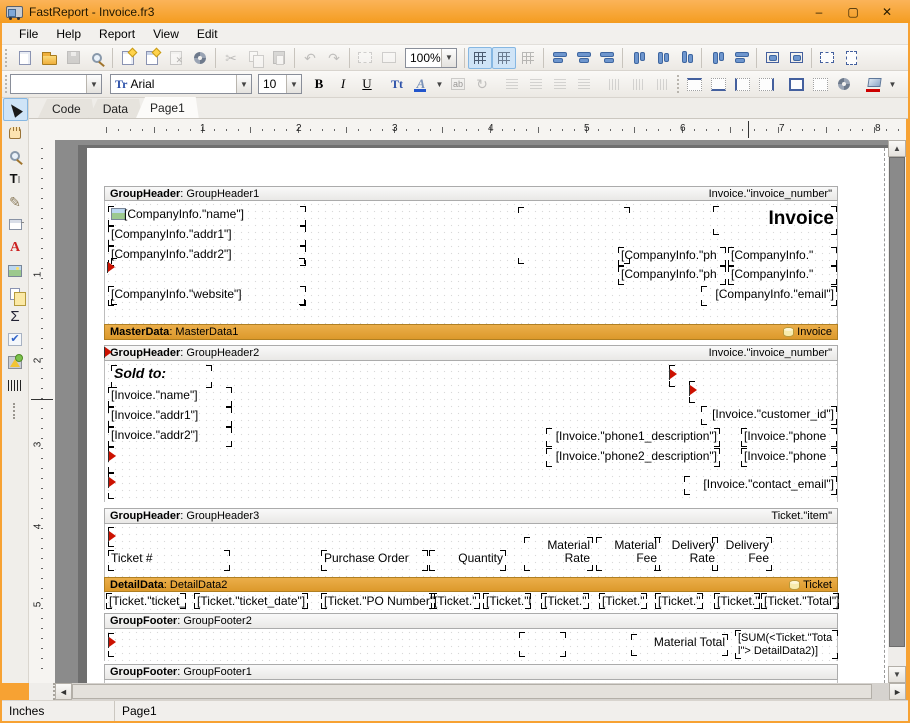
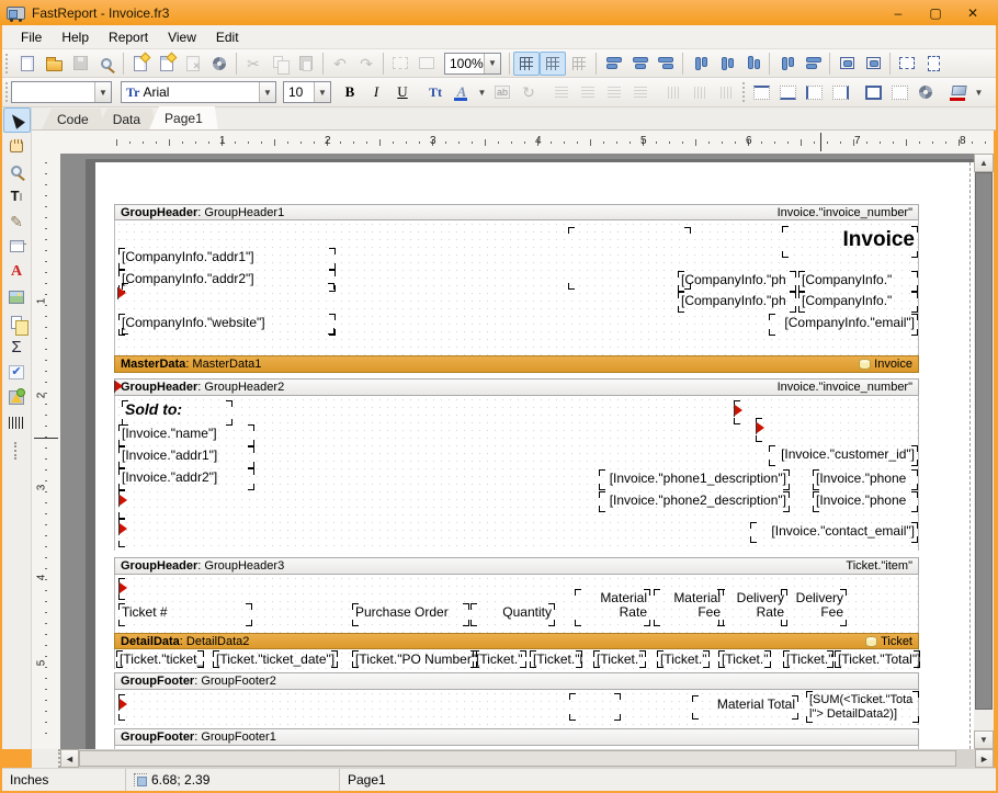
  FastReport - Invoice.fr3
  –
  ▢
  ✕
  File
  Help
  Report
  View
  Edit
  ✂
  ↶
  ↷
  100%
  ▼
  ▼
  Tr
  Arial
  ▼
  10
  ▼
  B
  I
  U
  Tt
  A
  ▼
  ab
  ↻
  ▼
  Code
  Data
  Page1
  T
  ✎
  A
  Σ
  ✔
  1
  2
  3
  4
  5
  6
  7
  8
  GroupHeader
  :
  GroupHeader1
  Invoice."invoice_number"
- [CompanyInfo."name"]
  Invoice
  [CompanyInfo."addr1"]
  [CompanyInfo."addr2"]
  [CompanyInfo."ph
  [CompanyInfo."
  [CompanyInfo."ph
  [CompanyInfo."
  [CompanyInfo."website"]
  [CompanyInfo."email"]
  MasterData
  :
  MasterData1
  Invoice
  GroupHeader
  :
  GroupHeader2
  Invoice."invoice_number"
  Sold to:
  [Invoice."name"]
  [Invoice."addr1"]
  [Invoice."addr2"]
  [Invoice."customer_id"]
  [Invoice."phone1_description"]
  [Invoice."phone
  [Invoice."phone2_description"]
  [Invoice."phone
  [Invoice."contact_email"]
  GroupHeader
  :
  GroupHeader3
  Ticket."item"
  Ticket #
  Purchase Order
  Quantity
  Material Rate
  Materia Fee
  Deliver Rat
  Delivery Fee
  DetailData
  :
  DetailData2
  Ticket
  [Ticket."ticket_
  [Ticket."ticket_date"]
  [Ticket."PO Number
  [Ticket."
  [Ticket."l
  [Ticket."
  [Ticket."
  [Ticket."
  [Ticket."
  [Ticket."Total"]
  GroupFooter
  :
  GroupFooter2
  Material Total
  [SUM(<Ticket."Total"> DetailData2)]
  GroupFooter
  :
  GroupFooter1
  ▲
  ▼
  ◄
  ►
  Inches
+ 6.68; 2.39
  Page1
